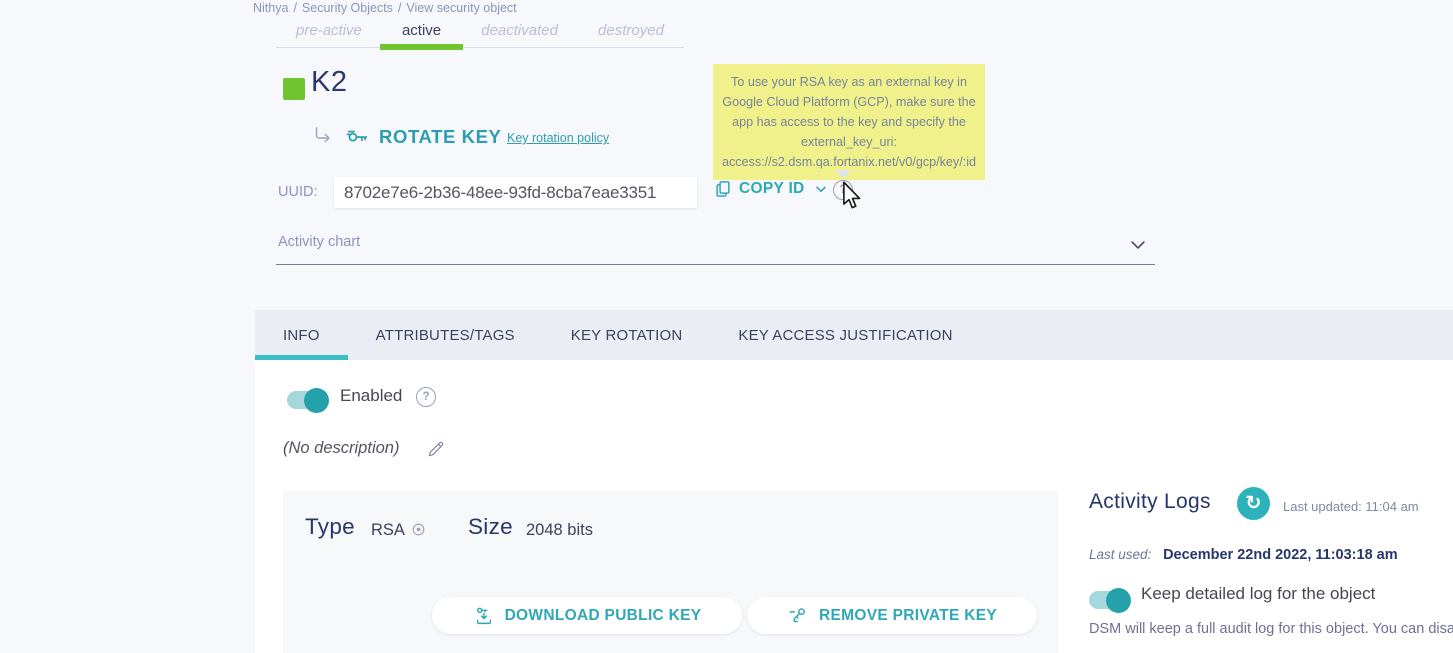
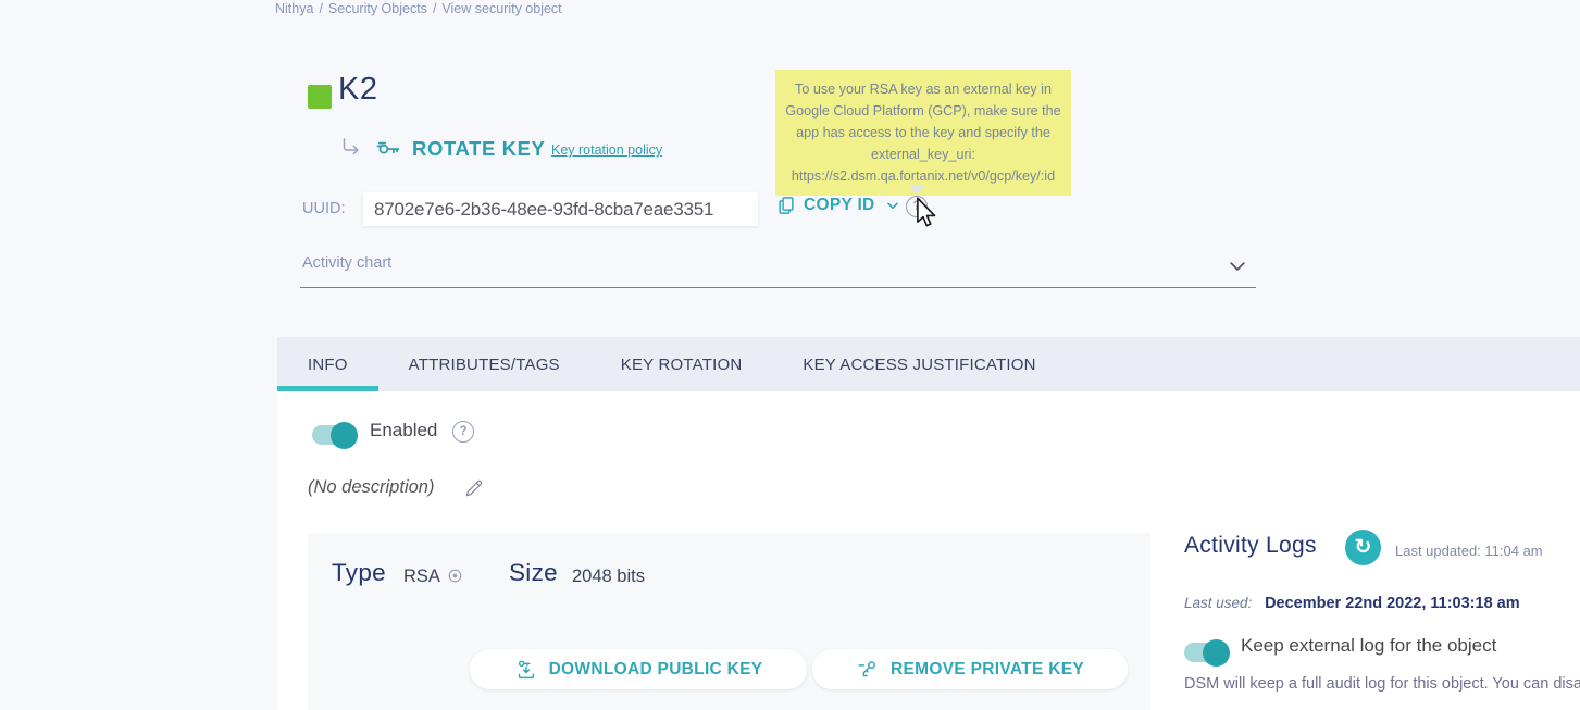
  Nithya / Security Objects / View security object
- pre-active
- active
- deactivated
- destroyed
  K2
  ROTATE KEY
  Key rotation policy
- To use your RSA key as an external key in Google Cloud Platform (GCP), make sure the app has access to the key and specify the external_key_uri: access://s2.dsm.qa.fortanix.net/v0/gcp/key/:id
+ To use your RSA key as an external key in Google Cloud Platform (GCP), make sure the app has access to the key and specify the external_key_uri: https://s2.dsm.qa.fortanix.net/v0/gcp/key/:id
  UUID:
  8702e7e6-2b36-48ee-93fd-8cba7eae3351
  COPY ID
  ?
  Activity chart
  INFO
  ATTRIBUTES/TAGS
  KEY ROTATION
  KEY ACCESS JUSTIFICATION
  Enabled
  ?
  (No description)
  Type
  RSA
  Size
  2048 bits
  DOWNLOAD PUBLIC KEY
  REMOVE PRIVATE KEY
  Activity Logs
  ↻
  Last updated: 11:04 am
  Last used: December 22nd 2022, 11:03:18 am
- Keep detailed log for the object
+ Keep external log for the object
  DSM will keep a full audit log for this object. You can disa
